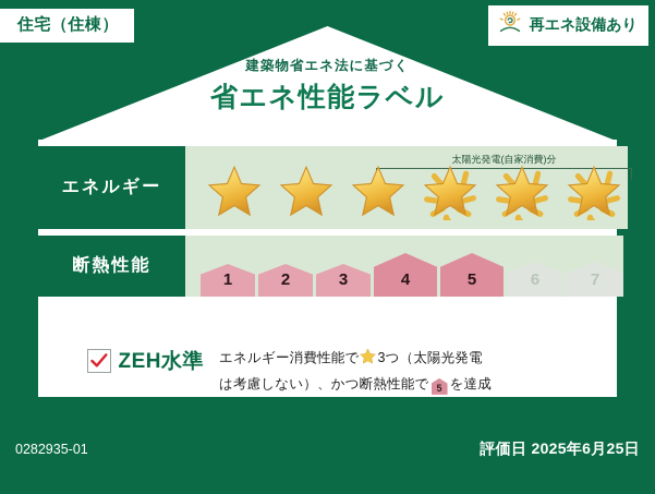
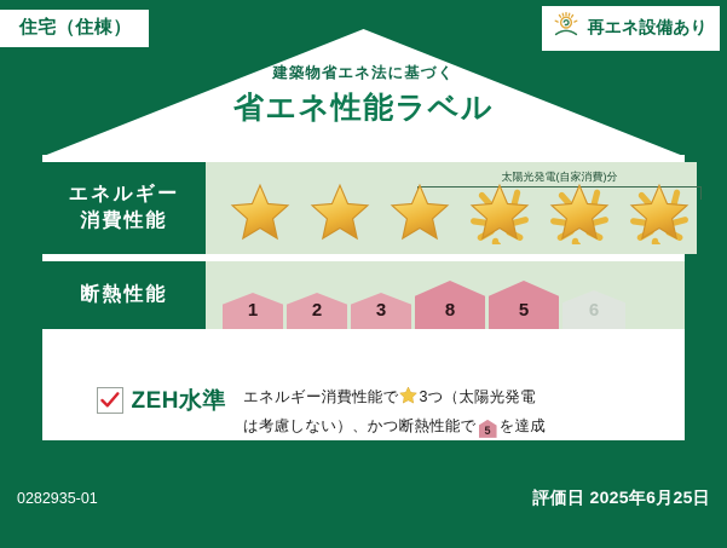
  住宅（住棟）
  再エネ設備あり
  建築物省エネ法に基づく
  省エネ性能ラベル
  エネルギー
+ 消費性能
  太陽光発電(自家消費)分
  断熱性能
  1
  2
  3
- 4
+ 8
  5
  6
- 7
  ZEH水準
  エネルギー消費性能で 3つ（太陽光発電
  は考慮しない）、かつ断熱性能で 5 を達成
  0282935-01
  評価日 2025年6月25日
